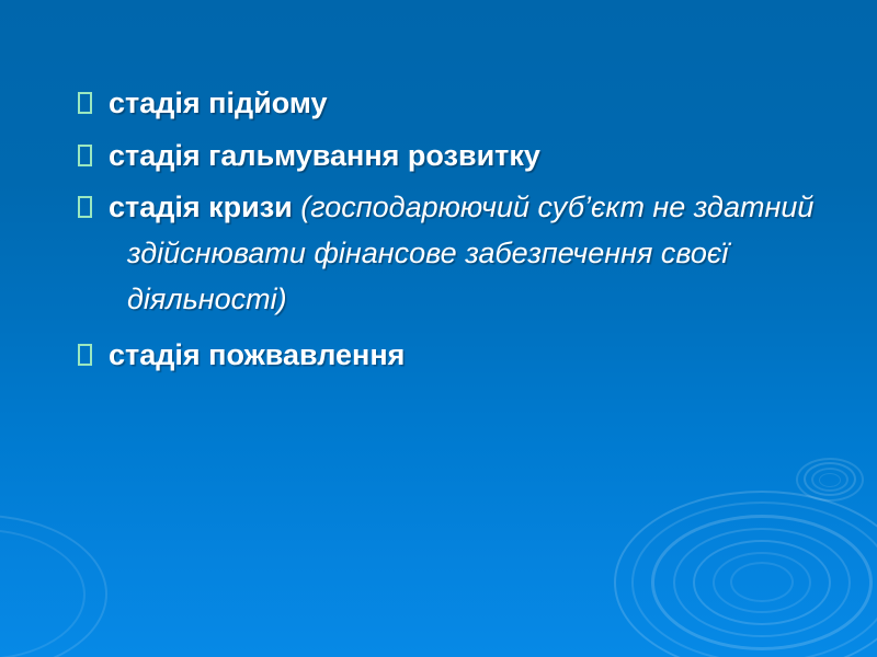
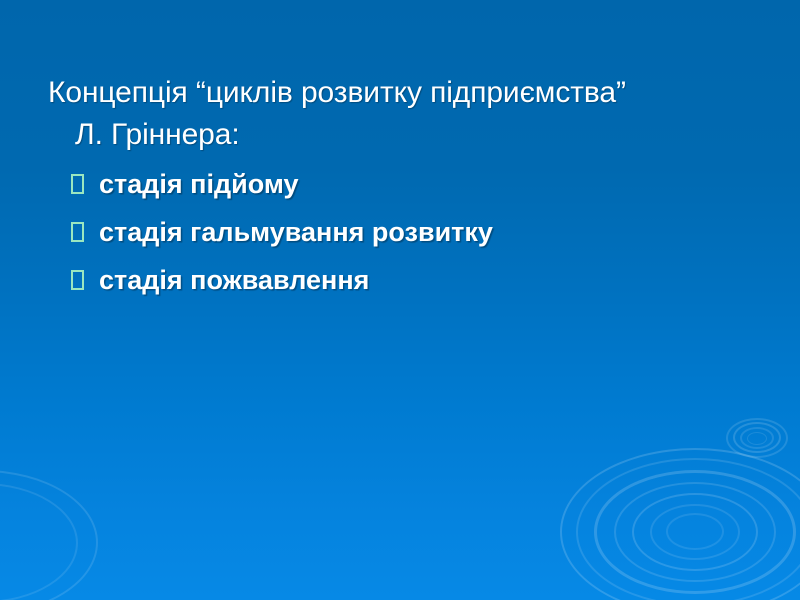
+ Концепція “циклів розвитку підприємства”
+ Л. Гріннера:
  стадія підйому
  стадія гальмування розвитку
- стадія кризи (господарюючий суб’єкт не здатний здійснювати фінансове забезпечення своєї діяльності)
  стадія пожвавлення
